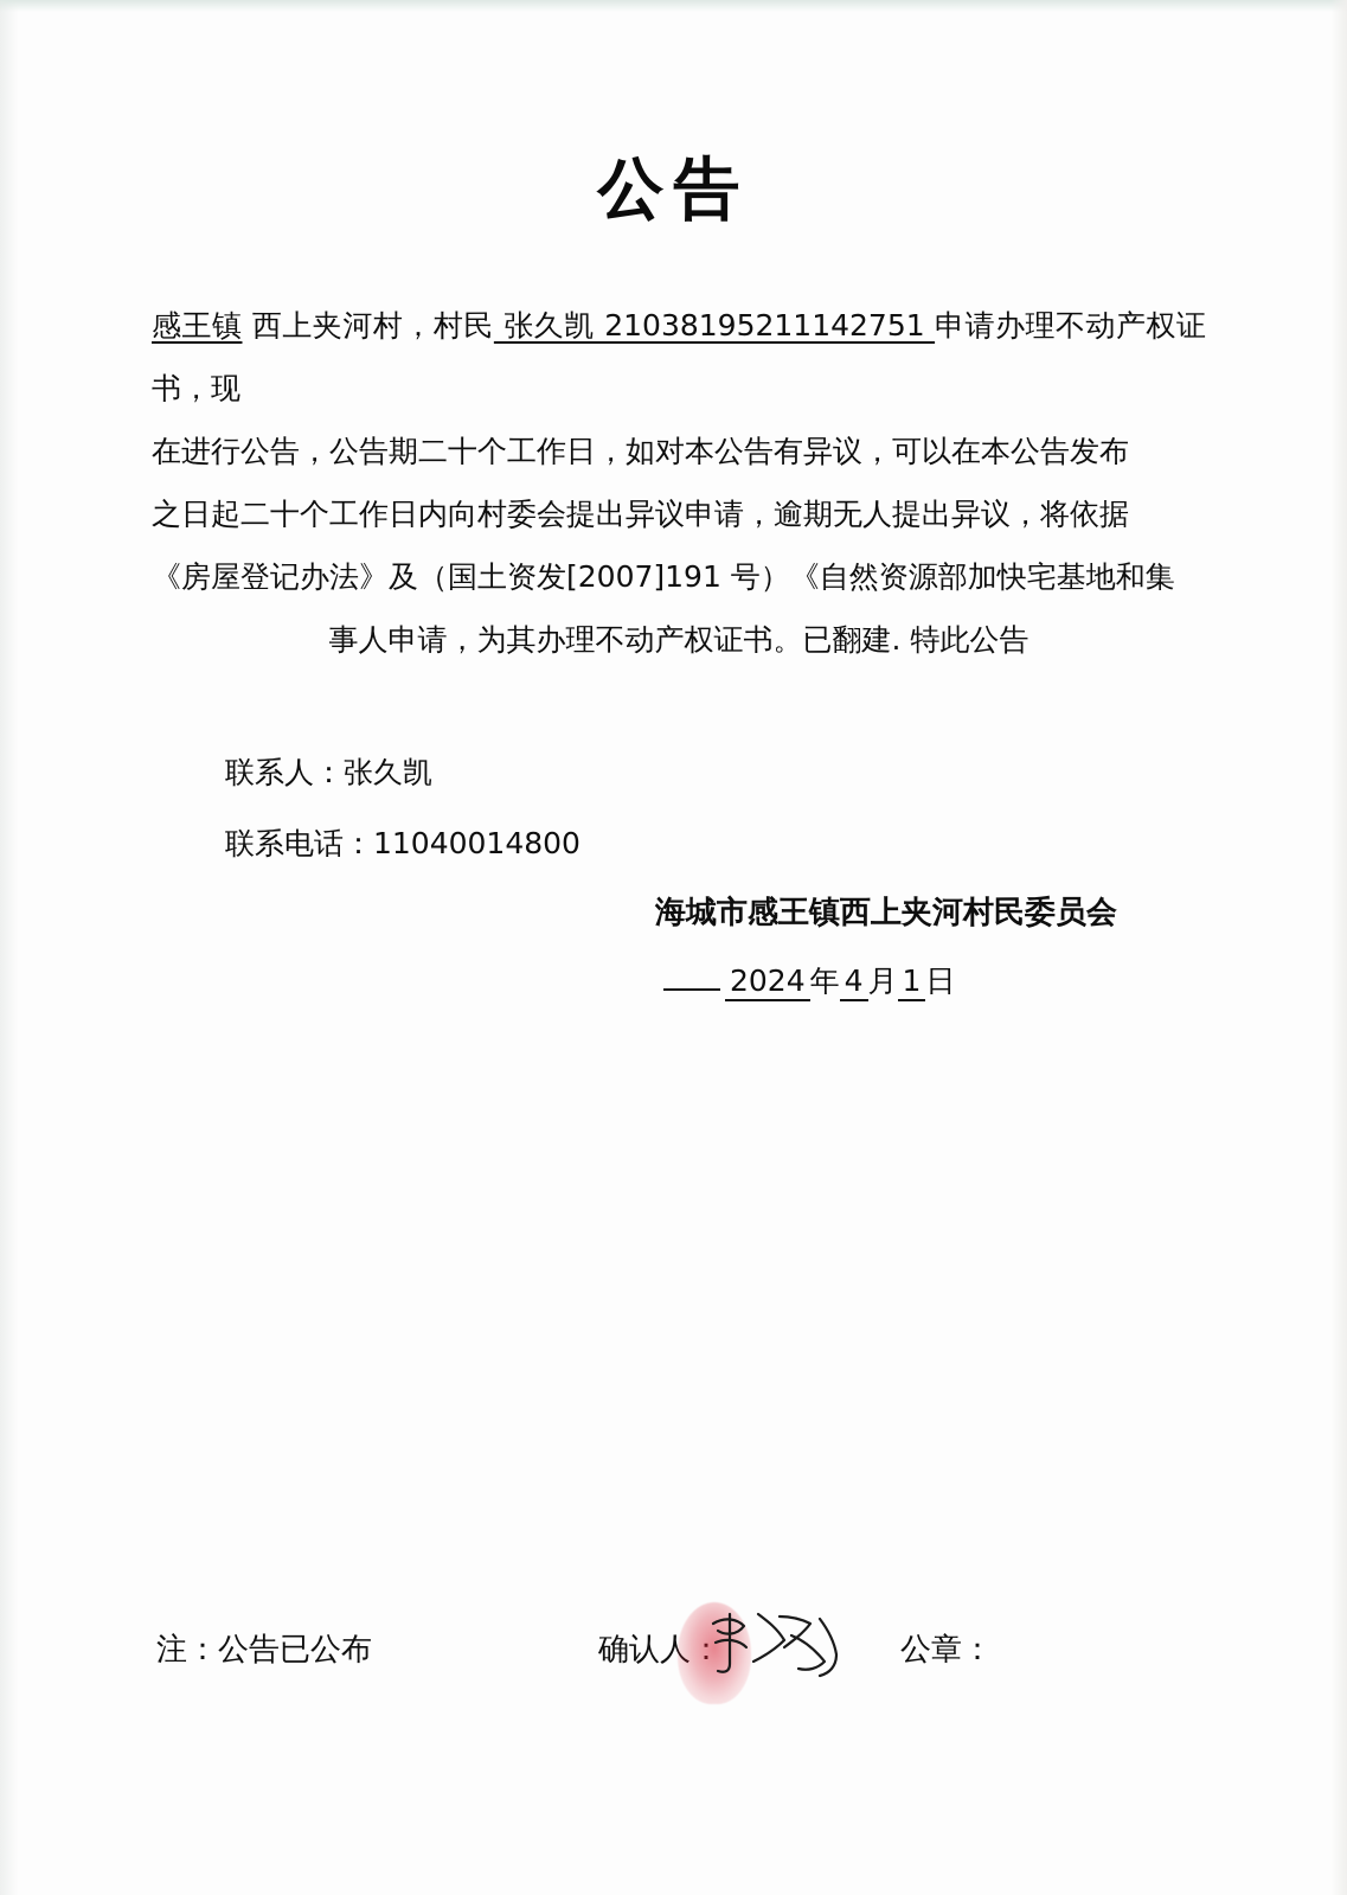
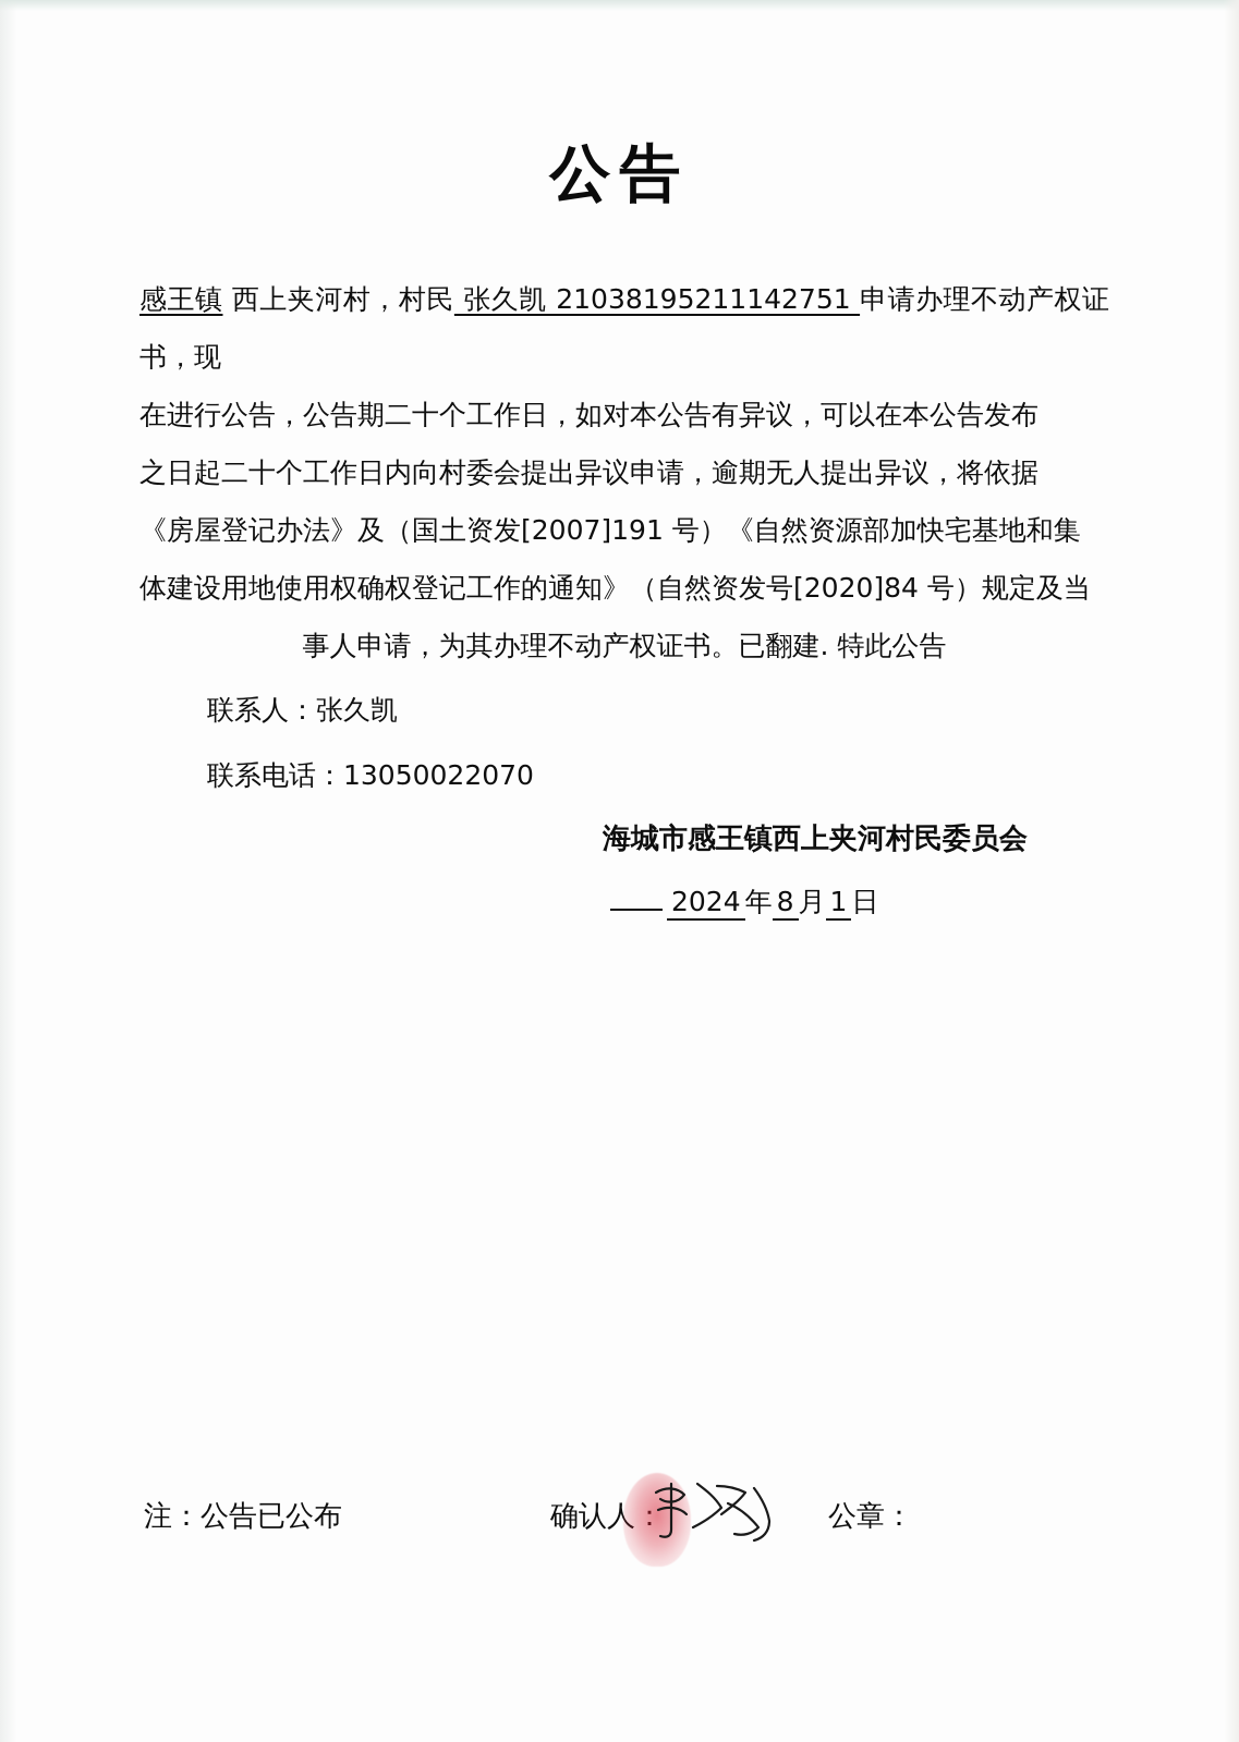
  公告
  感王镇 西上夹河村，村民 张久凯 21038195211142751 申请办理不动产权证书，现
  在进行公告，公告期二十个工作日，如对本公告有异议，可以在本公告发布
  之日起二十个工作日内向村委会提出异议申请，逾期无人提出异议，将依据
  《房屋登记办法》及（国土资发[2007]191 号）《自然资源部加快宅基地和集
+ 体建设用地使用权确权登记工作的通知》（自然资发号[2020]84 号）规定及当
  事人申请，为其办理不动产权证书。已翻建. 特此公告
  联系人：张久凯
- 联系电话：11040014800
+ 联系电话：13050022070
  海城市感王镇西上夹河村民委员会
- 2024 年 4 月 1 日
+ 2024 年 8 月 1 日
  注：公告已公布
  确认人
  公章：
